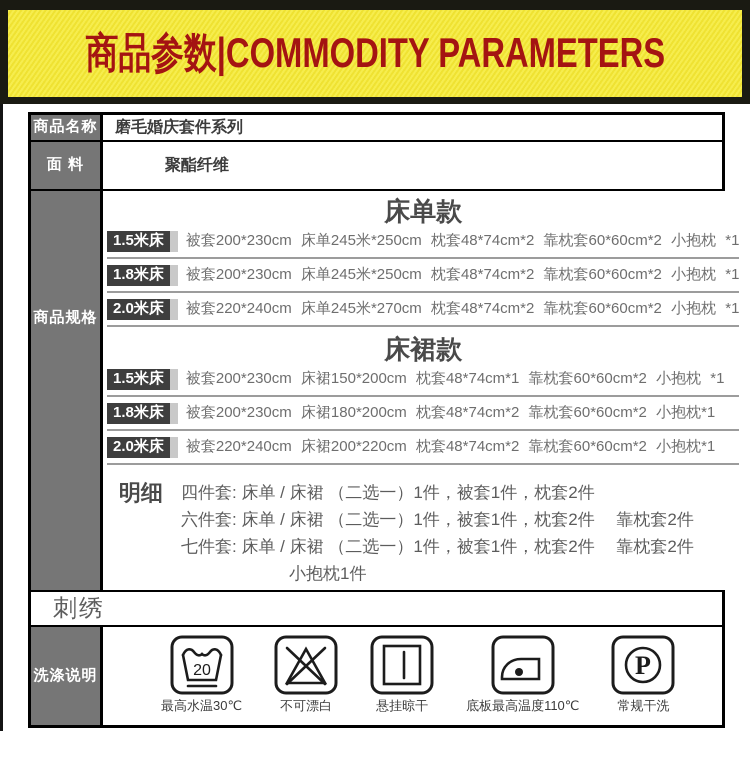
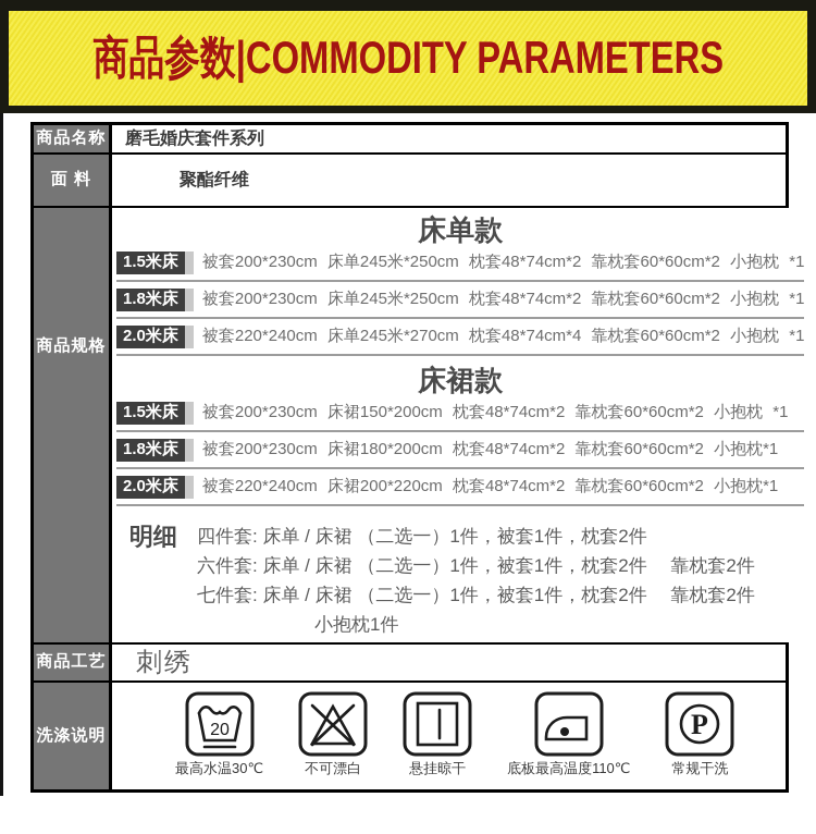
  商品参数|COMMODITY PARAMETERS
  商品名称
  磨毛婚庆套件系列
  面 料
  聚酯纤维
  商品规格
  床单款
  1.5米床
  被套200*230cm 床单245米*250cm 枕套48*74cm*2 靠枕套60*60cm*2 小抱枕 *1
  1.8米床
  被套200*230cm 床单245米*250cm 枕套48*74cm*2 靠枕套60*60cm*2 小抱枕 *1
  2.0米床
- 被套220*240cm 床单245米*270cm 枕套48*74cm*2 靠枕套60*60cm*2 小抱枕 *1
+ 被套220*240cm 床单245米*270cm 枕套48*74cm*4 靠枕套60*60cm*2 小抱枕 *1
  床裙款
  1.5米床
- 被套200*230cm 床裙150*200cm 枕套48*74cm*1 靠枕套60*60cm*2 小抱枕 *1
+ 被套200*230cm 床裙150*200cm 枕套48*74cm*2 靠枕套60*60cm*2 小抱枕 *1
  1.8米床
  被套200*230cm 床裙180*200cm 枕套48*74cm*2 靠枕套60*60cm*2 小抱枕*1
  2.0米床
  被套220*240cm 床裙200*220cm 枕套48*74cm*2 靠枕套60*60cm*2 小抱枕*1
  明细
  四件套: 床单 / 床裙 （二选一）1件，被套1件，枕套2件
  六件套: 床单 / 床裙 （二选一）1件，被套1件，枕套2件 靠枕套2件
  七件套: 床单 / 床裙 （二选一）1件，被套1件，枕套2件 靠枕套2件
  小抱枕1件
+ 商品工艺
  刺绣
  洗涤说明
  20
  最高水温30℃
  不可漂白
  悬挂晾干
  底板最高温度110℃
  P
  常规干洗
